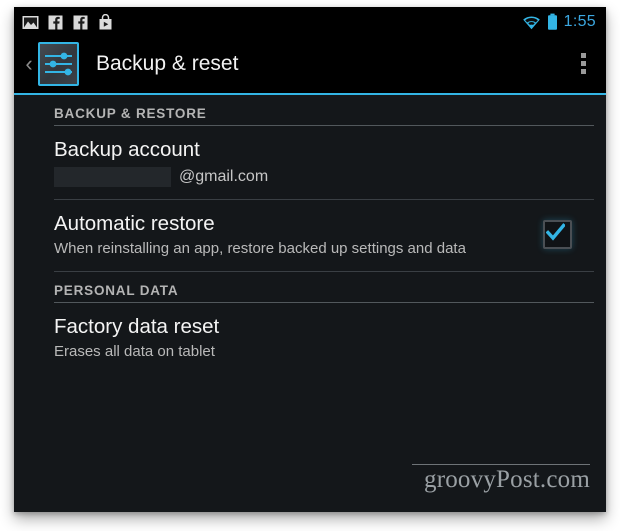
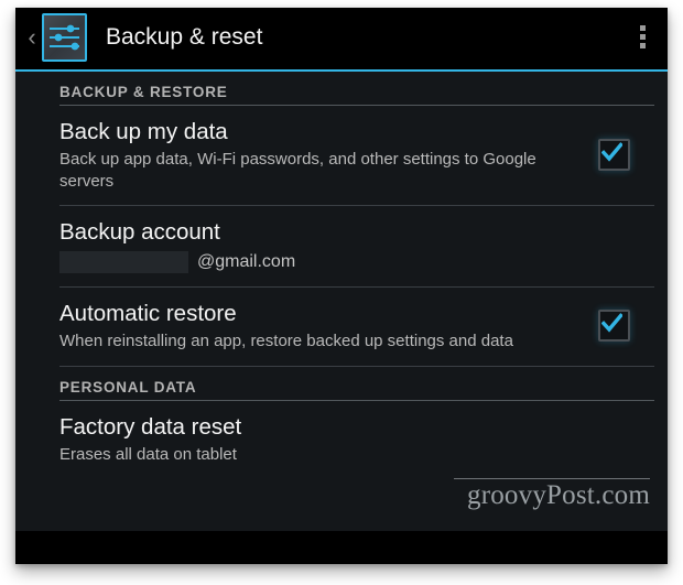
- 1:55
  ‹
  Backup & reset
  BACKUP & RESTORE
+ Back up my data
+ Back up app data, Wi-Fi passwords, and other settings to Google servers
  Backup account
  @gmail.com
  Automatic restore
  When reinstalling an app, restore backed up settings and data
  PERSONAL DATA
  Factory data reset
  Erases all data on tablet
  groovyPost.com
